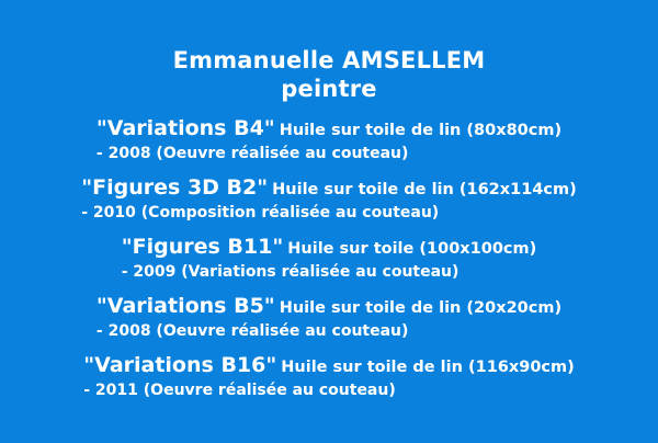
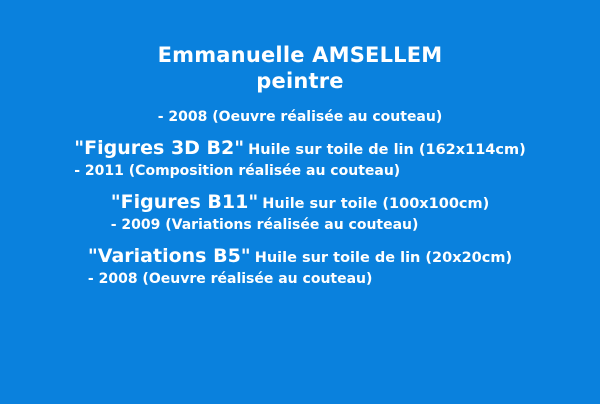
  Emmanuelle AMSELLEM
  peintre
- "Variations B4" Huile sur toile de lin (80x80cm)
  - 2008 (Oeuvre réalisée au couteau)
  "Figures 3D B2" Huile sur toile de lin (162x114cm)
- - 2010 (Composition réalisée au couteau)
+ - 2011 (Composition réalisée au couteau)
  "Figures B11" Huile sur toile (100x100cm)
  - 2009 (Variations réalisée au couteau)
  "Variations B5" Huile sur toile de lin (20x20cm)
  - 2008 (Oeuvre réalisée au couteau)
- "Variations B16" Huile sur toile de lin (116x90cm)
- - 2011 (Oeuvre réalisée au couteau)
